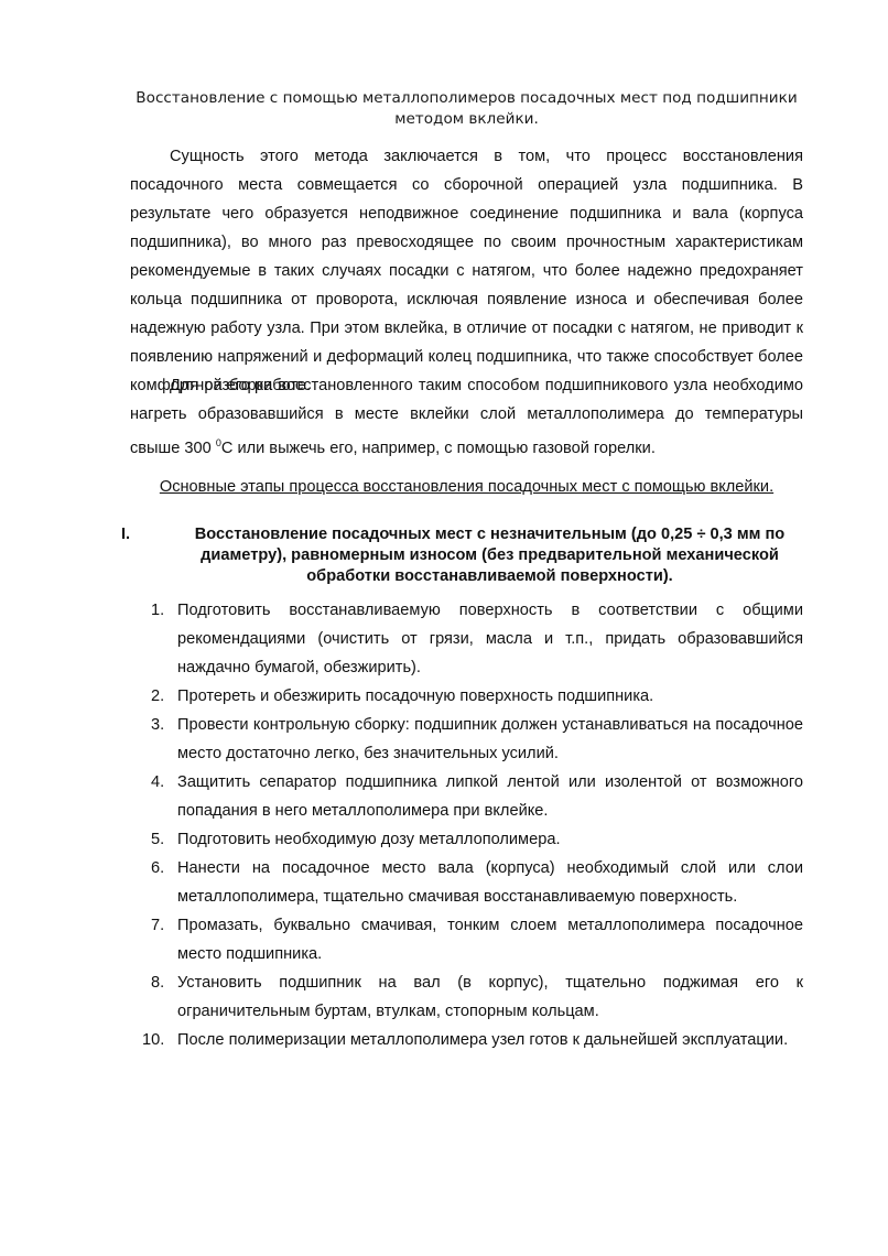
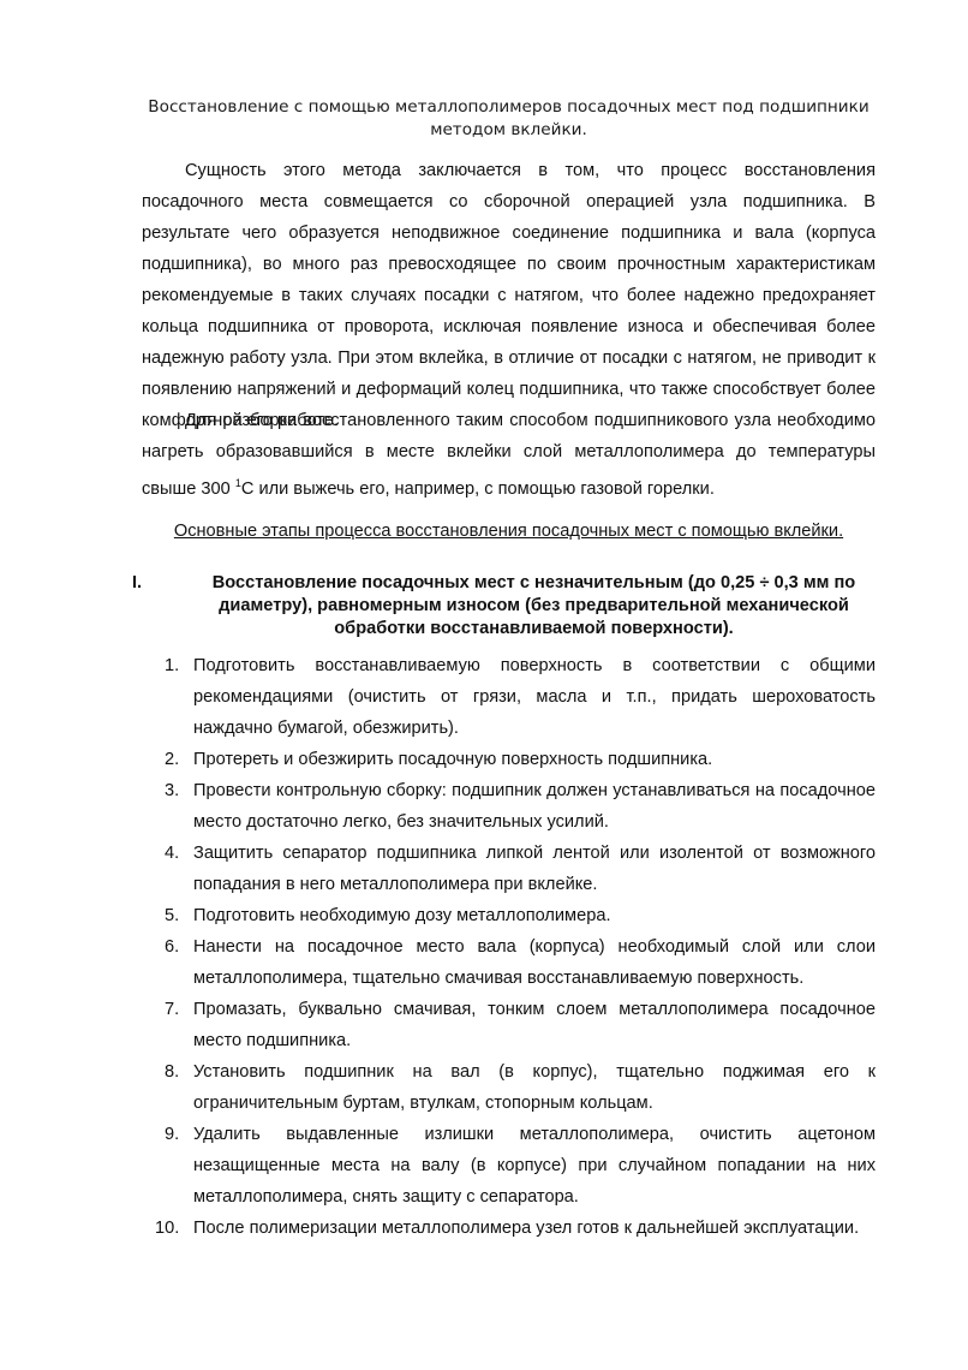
  Восстановление с помощью металлополимеров посадочных мест под подшипники методом вклейки.
  Сущность этого метода заключается в том, что процесс восстановления посадочного места совмещается со сборочной операцией узла подшипника. В результате чего образуется неподвижное соединение подшипника и вала (корпуса подшипника), во много раз превосходящее по своим прочностным характеристикам рекомендуемые в таких случаях посадки с натягом, что более надежно предохраняет кольца подшипника от проворота, исключая появление износа и обеспечивая более надежную работу узла. При этом вклейка, в отличие от посадки с натягом, не приводит к появлению напряжений и деформаций колец подшипника, что также способствует более комфортной его работе.
- Для разборки восстановленного таким способом подшипникового узла необходимо нагреть образовавшийся в месте вклейки слой металлополимера до температуры свыше 300 0C или выжечь его, например, с помощью газовой горелки.
+ Для разборки восстановленного таким способом подшипникового узла необходимо нагреть образовавшийся в месте вклейки слой металлополимера до температуры свыше 300 1C или выжечь его, например, с помощью газовой горелки.
  Основные этапы процесса восстановления посадочных мест с помощью вклейки.
  I.
  Восстановление посадочных мест с незначительным (до 0,25 ÷ 0,3 мм по диаметру), равномерным износом (без предварительной механической обработки восстанавливаемой поверхности).
  1.
- Подготовить восстанавливаемую поверхность в соответствии с общими рекомендациями (очистить от грязи, масла и т.п., придать образовавшийся наждачно бумагой, обезжирить).
+ Подготовить восстанавливаемую поверхность в соответствии с общими рекомендациями (очистить от грязи, масла и т.п., придать шероховатость наждачно бумагой, обезжирить).
  2.
  Протереть и обезжирить посадочную поверхность подшипника.
  3.
  Провести контрольную сборку: подшипник должен устанавливаться на посадочное место достаточно легко, без значительных усилий.
  4.
  Защитить сепаратор подшипника липкой лентой или изолентой от возможного попадания в него металлополимера при вклейке.
  5.
  Подготовить необходимую дозу металлополимера.
  6.
  Нанести на посадочное место вала (корпуса) необходимый слой или слои металлополимера, тщательно смачивая восстанавливаемую поверхность.
  7.
  Промазать, буквально смачивая, тонким слоем металлополимера посадочное место подшипника.
  8.
  Установить подшипник на вал (в корпус), тщательно поджимая его к ограничительным буртам, втулкам, стопорным кольцам.
+ 9.
+ Удалить выдавленные излишки металлополимера, очистить ацетоном незащищенные места на валу (в корпусе) при случайном попадании на них металлополимера, снять защиту с сепаратора.
  10.
  После полимеризации металлополимера узел готов к дальнейшей эксплуатации.
